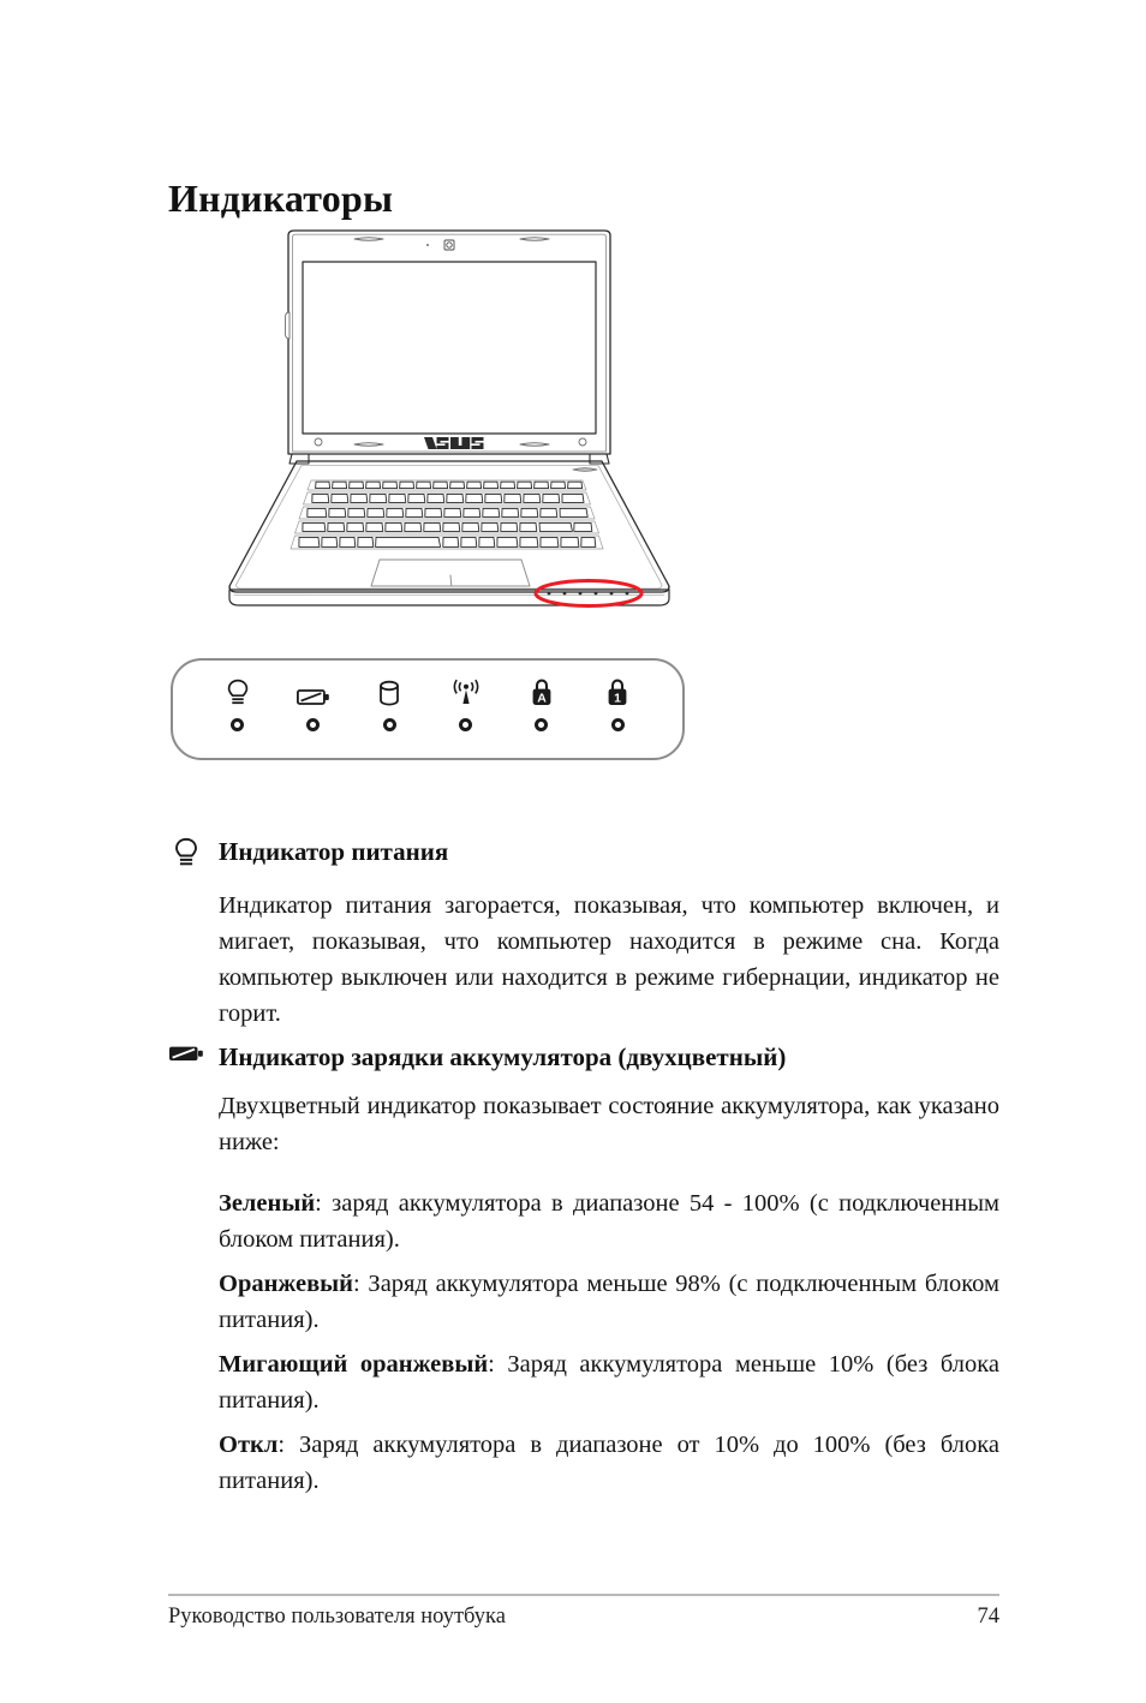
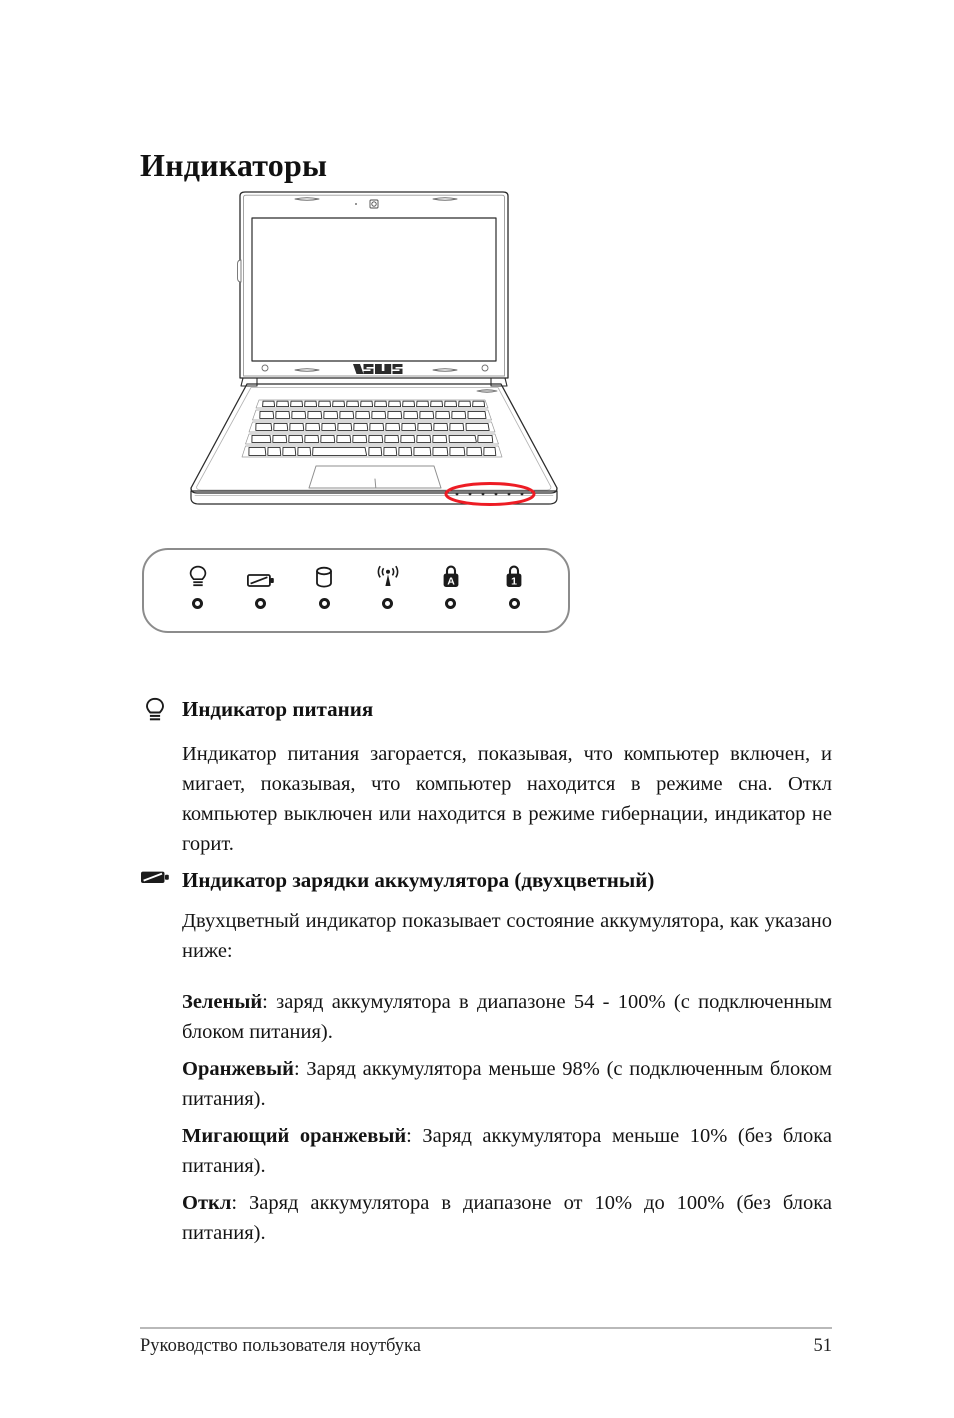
  Индикаторы
  A
  1
  Индикатор питания
- Индикатор питания загорается, показывая, что компьютер включен, и мигает, показывая, что компьютер находится в режиме сна. Когда компьютер выключен или находится в режиме гибернации, индикатор не горит.
+ Индикатор питания загорается, показывая, что компьютер включен, и мигает, показывая, что компьютер находится в режиме сна. Откл компьютер выключен или находится в режиме гибернации, индикатор не горит.
  Индикатор зарядки аккумулятора (двухцветный)
  Двухцветный индикатор показывает состояние аккумулятора, как указано ниже:
  Зеленый: заряд аккумулятора в диапазоне 54 - 100% (с подключенным блоком питания).
  Оранжевый: Заряд аккумулятора меньше 98% (с подключенным блоком питания).
  Мигающий оранжевый: Заряд аккумулятора меньше 10% (без блока питания).
  Откл: Заряд аккумулятора в диапазоне от 10% до 100% (без блока питания).
  Руководство пользователя ноутбука
- 74
+ 51
